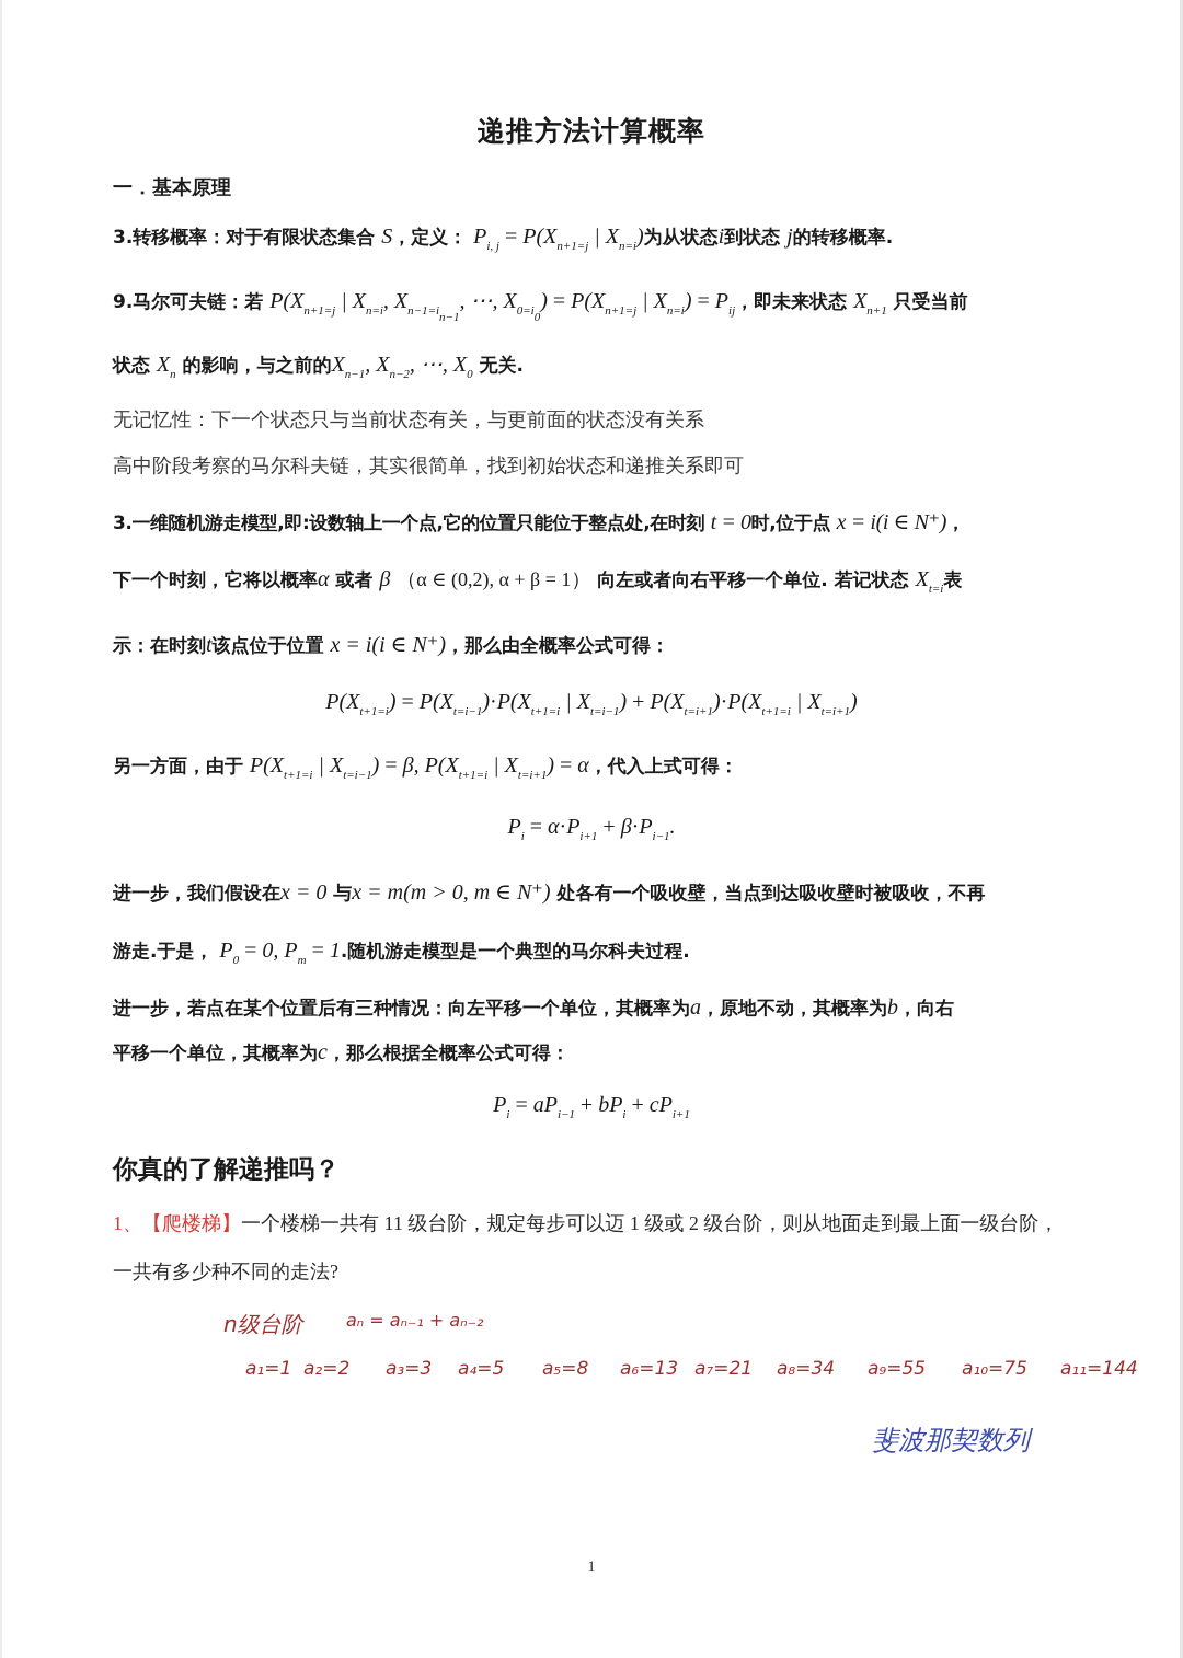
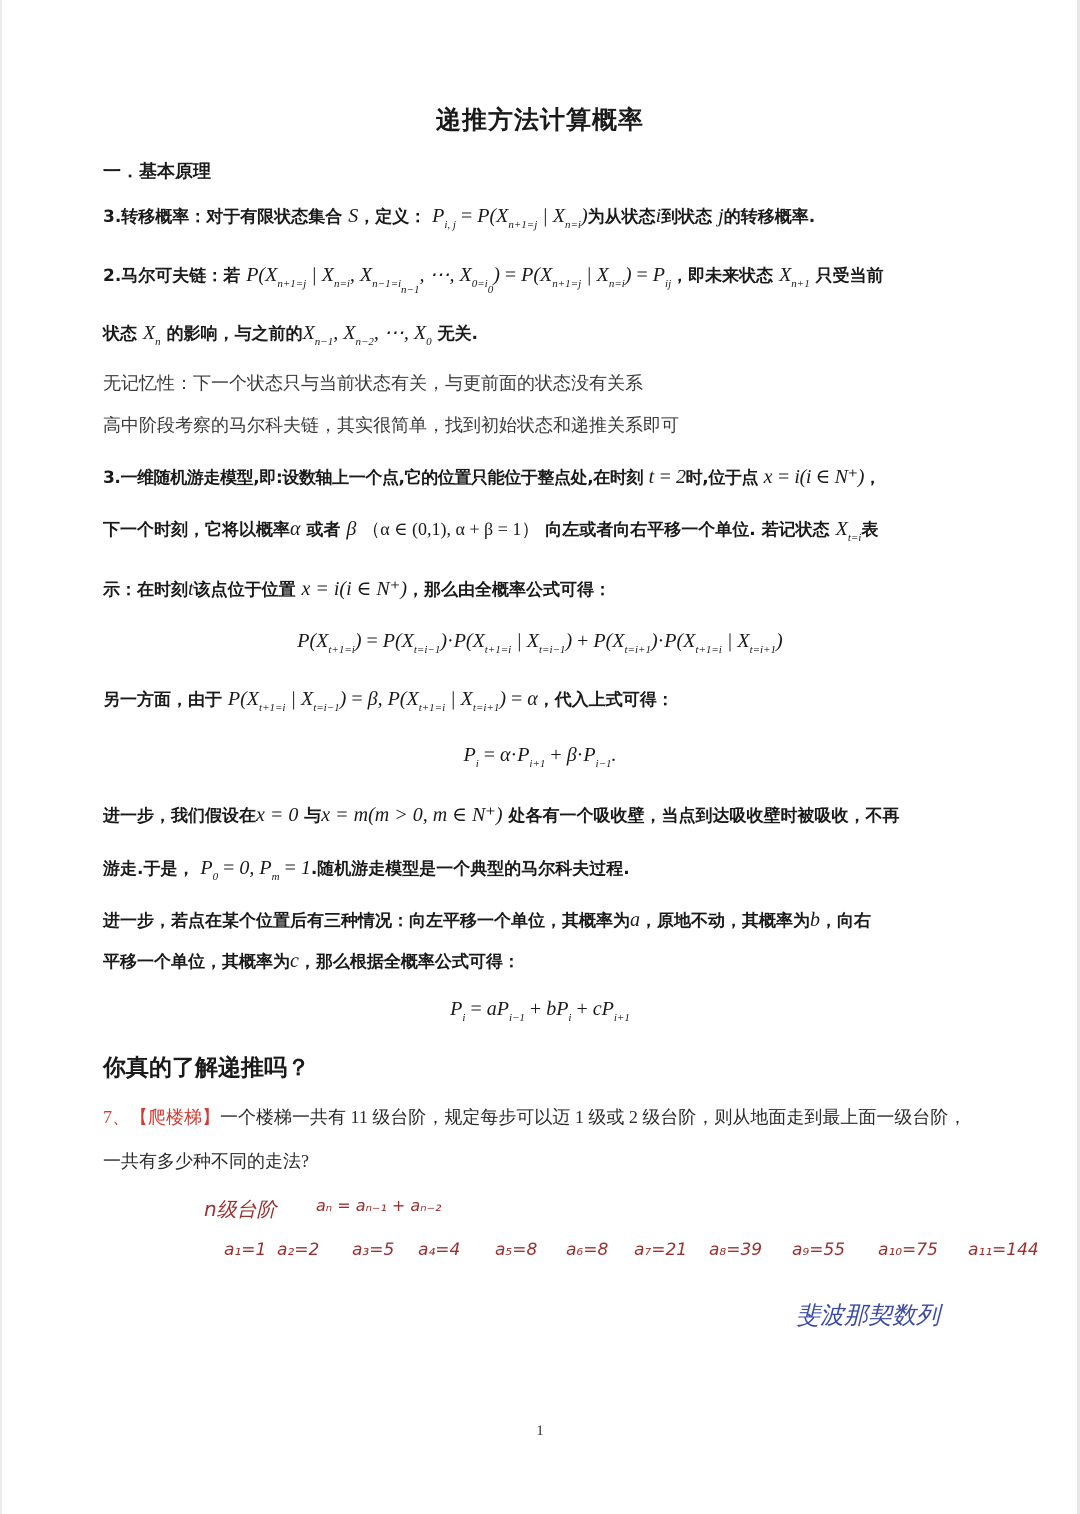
  递推方法计算概率
  一．基本原理
  3.转移概率：对于有限状态集合 S，定义： Pi, j = P(Xn+1=j | Xn=i)为从状态i到状态 j的转移概率.
- 9.马尔可夫链：若 P(Xn+1=j | Xn=i, Xn−1=in−1, ⋯, X0=i0) = P(Xn+1=j | Xn=i) = Pij，即未来状态 Xn+1 只受当前
+ 2.马尔可夫链：若 P(Xn+1=j | Xn=i, Xn−1=in−1, ⋯, X0=i0) = P(Xn+1=j | Xn=i) = Pij，即未来状态 Xn+1 只受当前
  状态 Xn 的影响，与之前的Xn−1, Xn−2, ⋯, X0 无关.
  无记忆性：下一个状态只与当前状态有关，与更前面的状态没有关系
  高中阶段考察的马尔科夫链，其实很简单，找到初始状态和递推关系即可
- 3.一维随机游走模型,即:设数轴上一个点,它的位置只能位于整点处,在时刻 t = 0时,位于点 x = i(i ∈ N⁺)，
+ 3.一维随机游走模型,即:设数轴上一个点,它的位置只能位于整点处,在时刻 t = 2时,位于点 x = i(i ∈ N⁺)，
- 下一个时刻，它将以概率α 或者 β （α ∈ (0,2), α + β = 1） 向左或者向右平移一个单位. 若记状态 Xt=i表
+ 下一个时刻，它将以概率α 或者 β （α ∈ (0,1), α + β = 1） 向左或者向右平移一个单位. 若记状态 Xt=i表
  示：在时刻t该点位于位置 x = i(i ∈ N⁺)，那么由全概率公式可得：
  P(Xt+1=i) = P(Xt=i−1)·P(Xt+1=i | Xt=i−1) + P(Xt=i+1)·P(Xt+1=i | Xt=i+1)
  另一方面，由于 P(Xt+1=i | Xt=i−1) = β, P(Xt+1=i | Xt=i+1) = α，代入上式可得：
  Pi = α·Pi+1 + β·Pi−1.
  进一步，我们假设在x = 0 与x = m(m > 0, m ∈ N⁺) 处各有一个吸收壁，当点到达吸收壁时被吸收，不再
  游走.于是， P0 = 0, Pm = 1.随机游走模型是一个典型的马尔科夫过程.
  进一步，若点在某个位置后有三种情况：向左平移一个单位，其概率为a，原地不动，其概率为b，向右
  平移一个单位，其概率为c，那么根据全概率公式可得：
  Pi = aPi−1 + bPi + cPi+1
  你真的了解递推吗？
- 1、【爬楼梯】一个楼梯一共有 11 级台阶，规定每步可以迈 1 级或 2 级台阶，则从地面走到最上面一级台阶，
+ 7、【爬楼梯】一个楼梯一共有 11 级台阶，规定每步可以迈 1 级或 2 级台阶，则从地面走到最上面一级台阶，
  一共有多少种不同的走法?
  n级台阶
  aₙ = aₙ₋₁ + aₙ₋₂
  a₁=1
  a₂=2
- a₃=3
+ a₃=5
- a₄=5
+ a₄=4
  a₅=8
- a₆=13
+ a₆=8
  a₇=21
- a₈=34
+ a₈=39
  a₉=55
  a₁₀=75
  a₁₁=144
  斐波那契数列
  1
